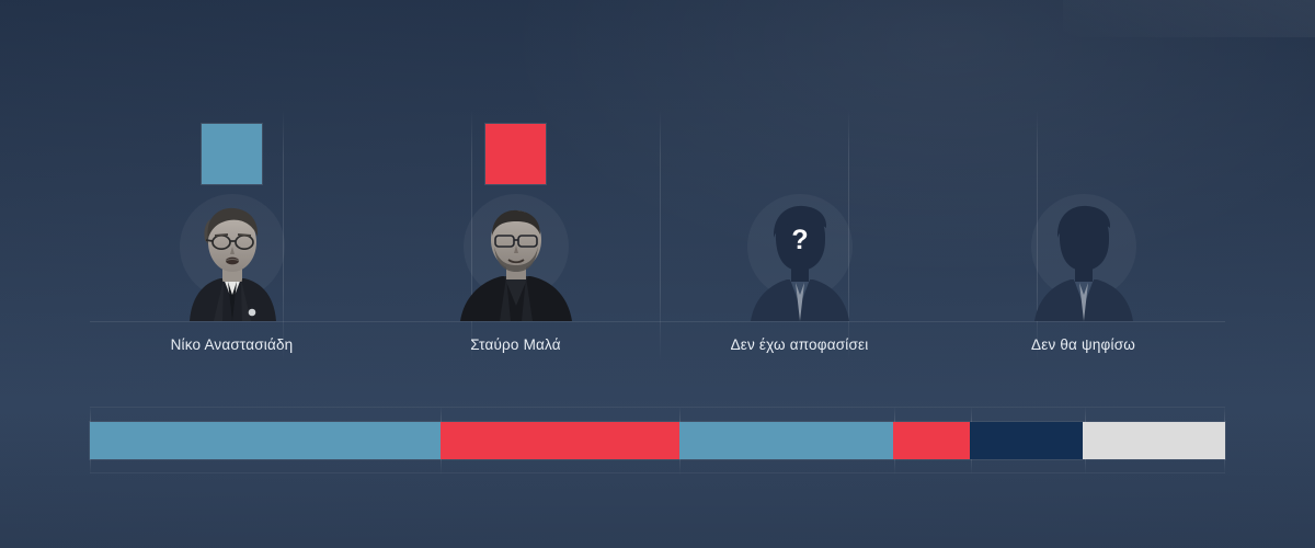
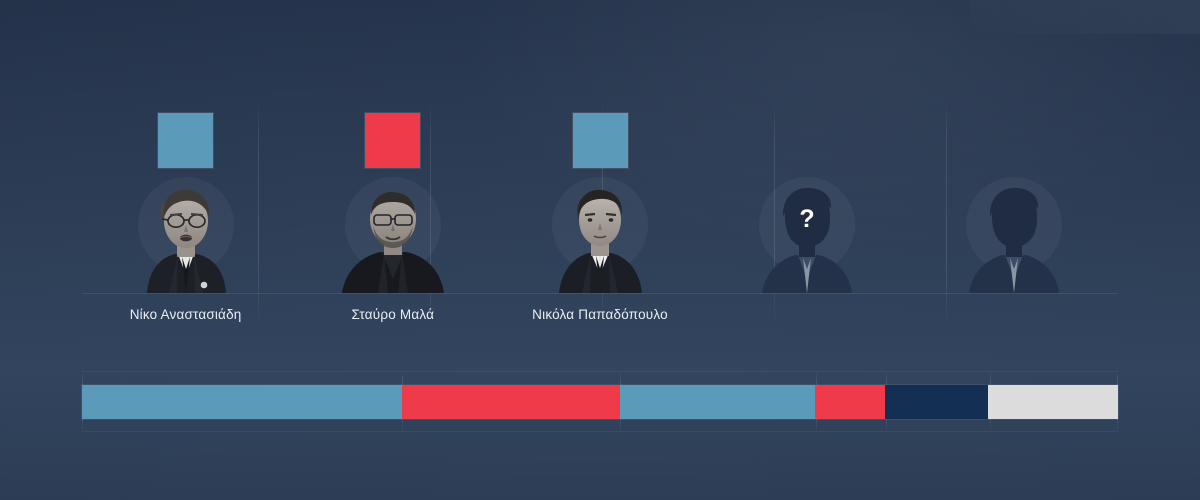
  Νίκο Αναστασιάδη
  Σταύρο Μαλά
+ Νικόλα Παπαδόπουλο
  ?
- Δεν έχω αποφασίσει
- Δεν θα ψηφίσω
